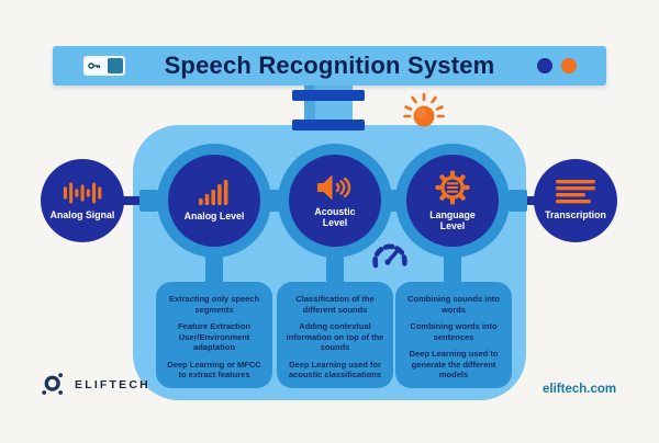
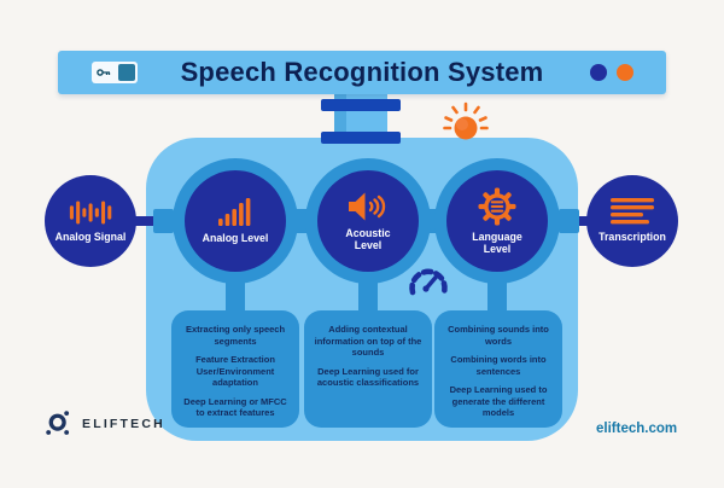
  Speech Recognition System
  Analog Signal
  Analog Level
  Acoustic Level
  Language Level
  Transcription
  Extracting only speech segments
  Feature Extraction User/Environment adaptation
  Deep Learning or MFCC to extract features
- Classification of the different sounds
  Adding contextual information on top of the sounds
  Deep Learning used for acoustic classifications
  Combining sounds into words
  Combining words into sentences
  Deep Learning used to generate the different models
  ELIFTECH
  eliftech.com
